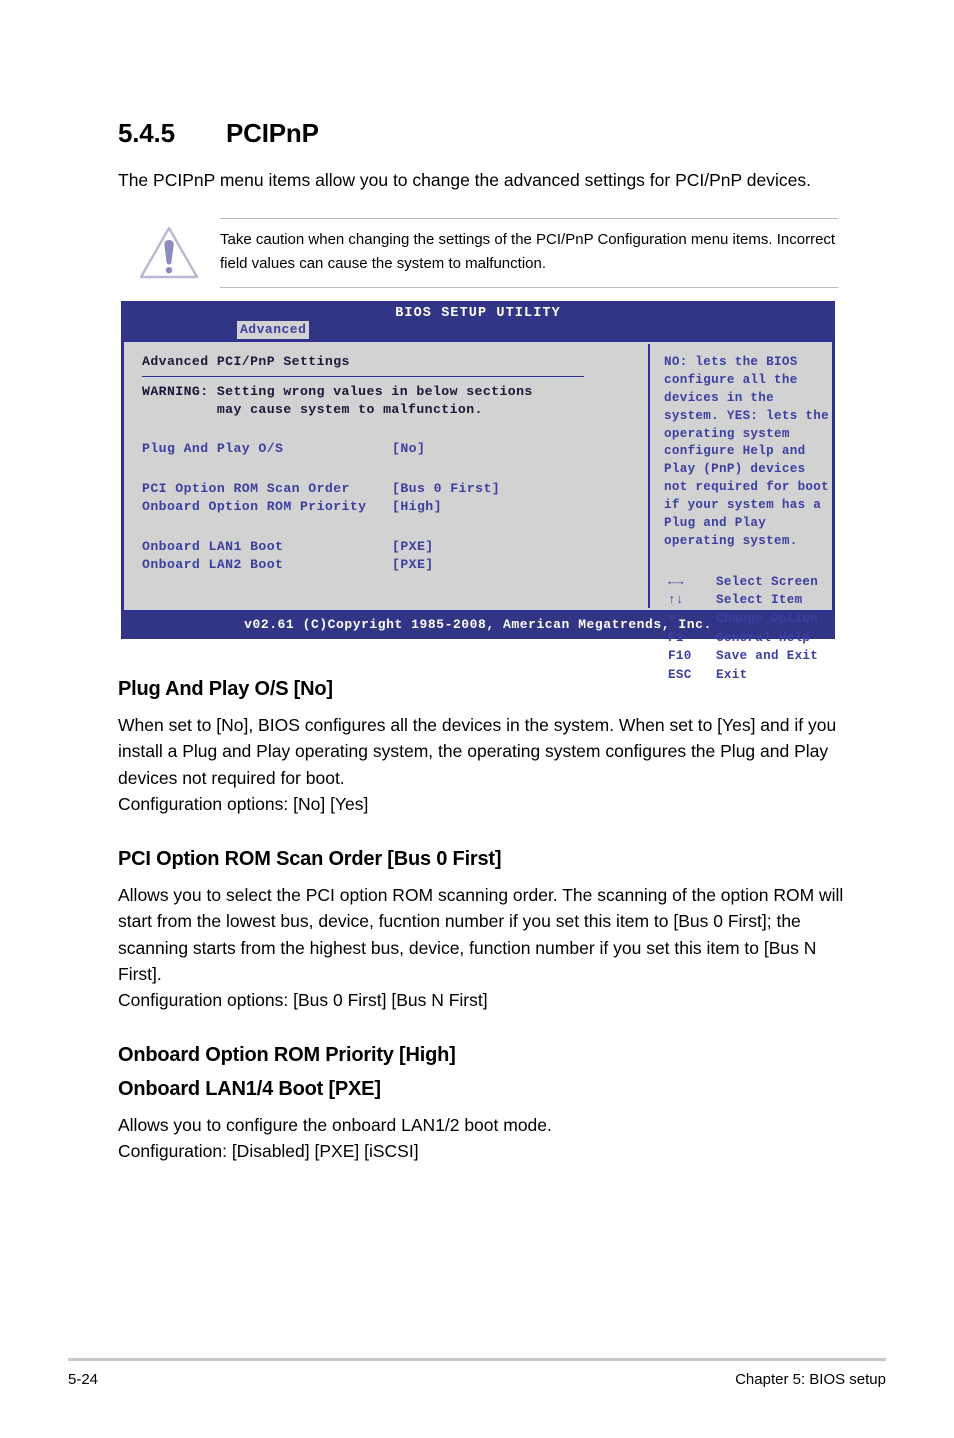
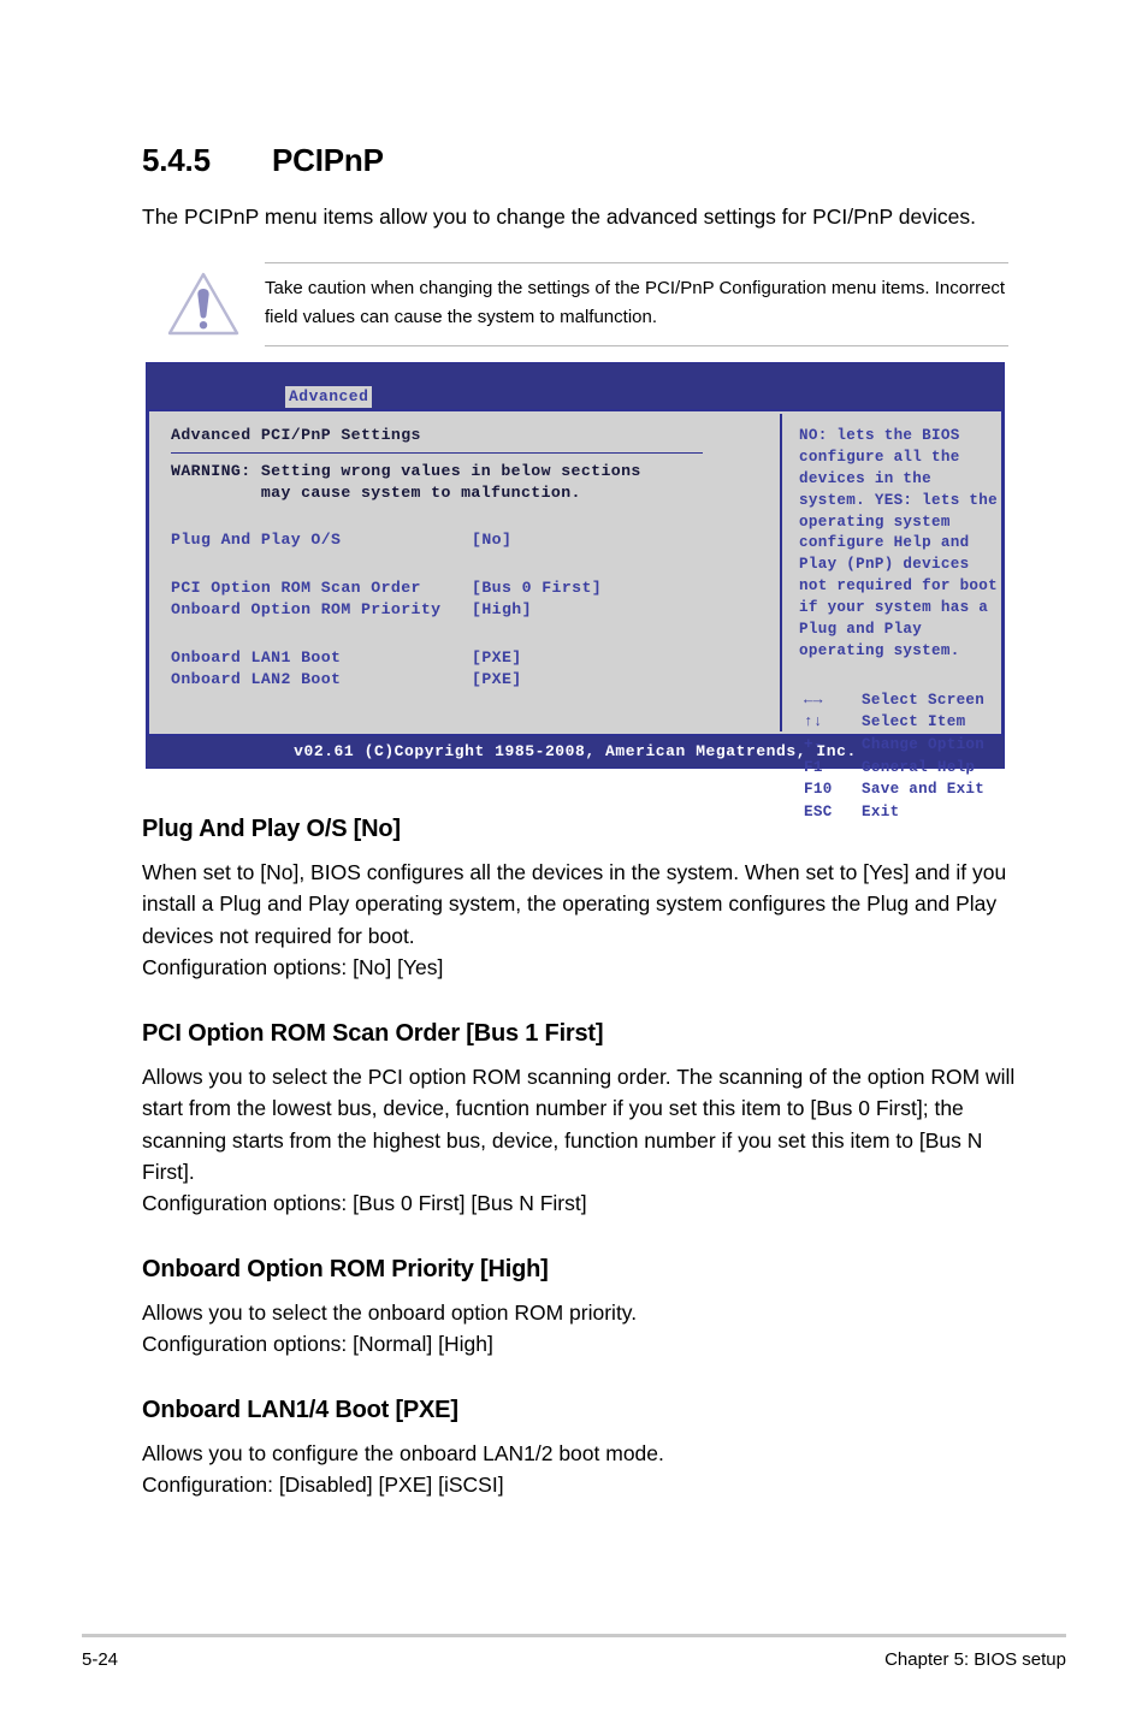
  5.4.5 PCIPnP
  The PCIPnP menu items allow you to change the advanced settings for PCI/PnP devices.
  Take caution when changing the settings of the PCI/PnP Configuration menu items. Incorrect field values can cause the system to malfunction.
- BIOS SETUP UTILITY
  Advanced
  Advanced PCI/PnP Settings
  WARNING: Setting wrong values in below sections
  may cause system to malfunction.
  Plug And Play O/S
  [No]
  PCI Option ROM Scan Order
  [Bus 0 First]
  Onboard Option ROM Priority
  [High]
  Onboard LAN1 Boot
  [PXE]
  Onboard LAN2 Boot
  [PXE]
  NO: lets the BIOS configure all the devices in the system. YES: lets the operating system configure Help and Play (PnP) devices not required for boot if your system has a Plug and Play operating system.
  ←→
  Select Screen
  ↑↓
  Select Item
  Change Option
  General Help
  F10
  Save and Exit
  ESC
  Exit
  v02.61 (C)Copyright 1985-2008, American Megatrends, Inc.
  Plug And Play O/S [No]
  When set to [No], BIOS configures all the devices in the system. When set to [Yes] and if you install a Plug and Play operating system, the operating system configures the Plug and Play devices not required for boot.
  Configuration options: [No] [Yes]
- PCI Option ROM Scan Order [Bus 0 First]
+ PCI Option ROM Scan Order [Bus 1 First]
  Allows you to select the PCI option ROM scanning order. The scanning of the option ROM will start from the lowest bus, device, fucntion number if you set this item to [Bus 0 First]; the scanning starts from the highest bus, device, function number if you set this item to [Bus N First].
  Configuration options: [Bus 0 First] [Bus N First]
  Onboard Option ROM Priority [High]
+ Allows you to select the onboard option ROM priority.
+ Configuration options: [Normal] [High]
  Onboard LAN1/4 Boot [PXE]
  Allows you to configure the onboard LAN1/2 boot mode.
  Configuration: [Disabled] [PXE] [iSCSI]
  5-24
  Chapter 5: BIOS setup
